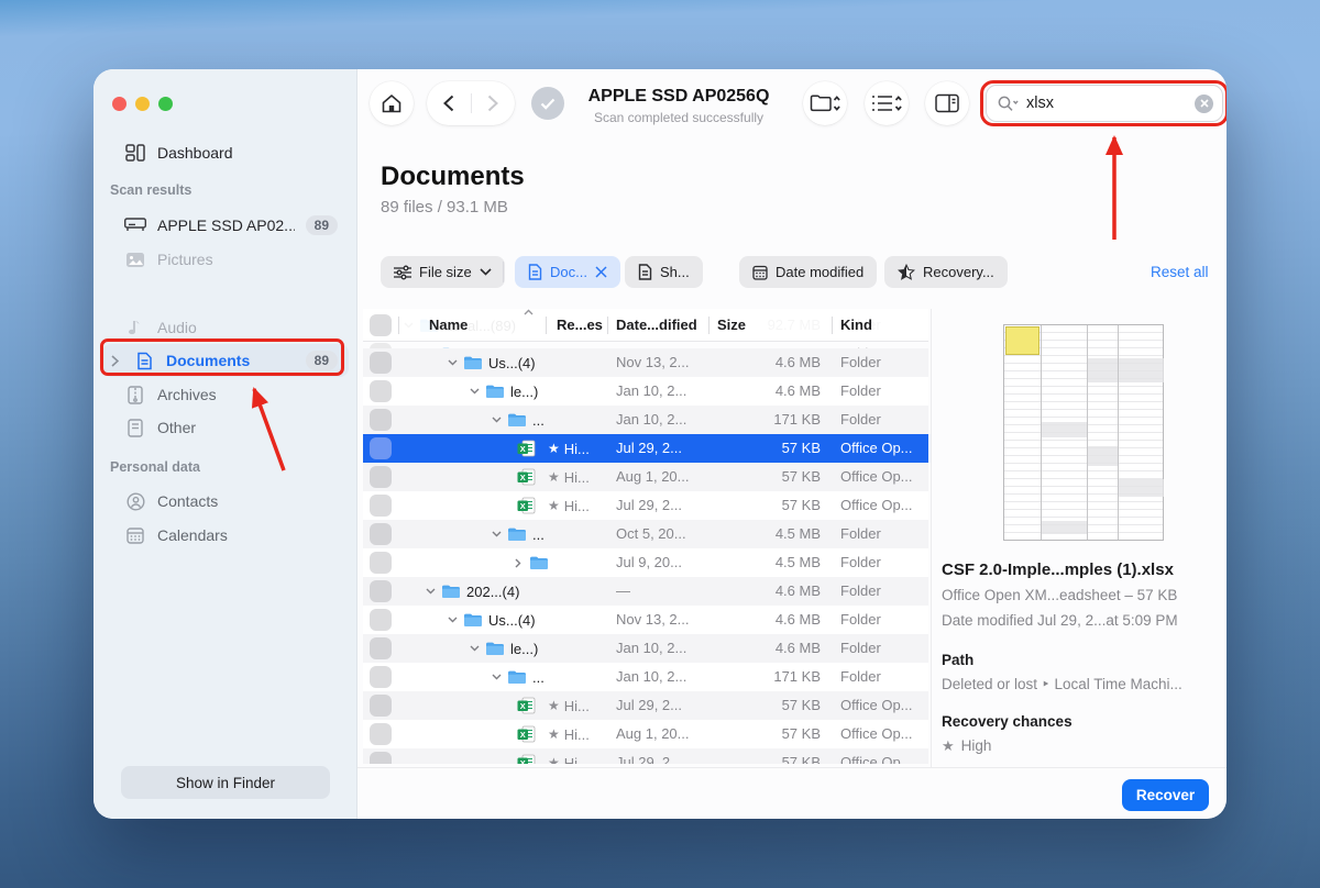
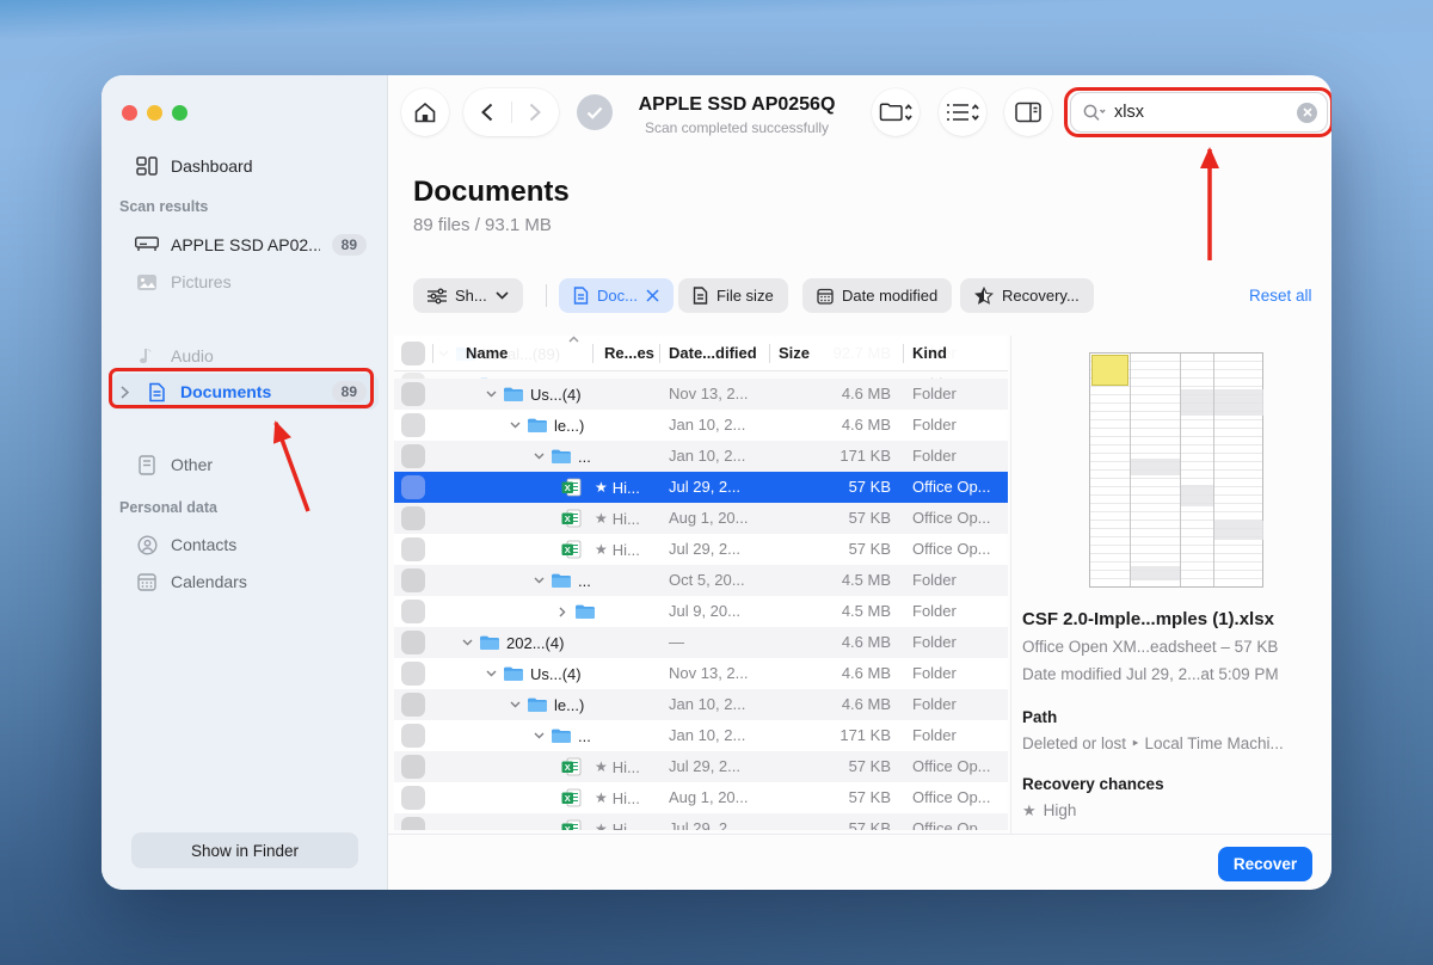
  Dashboard
  Scan results
  APPLE SSD AP02..
  89
  Pictures
  Audio
  Documents
  89
- Archives
  Other
  Personal data
  Contacts
  Calendars
  Show in Finder
  APPLE SSD AP0256Q
  Scan completed successfully
  xlsx
  Documents
  89 files / 93.1 MB
- File size
+ Sh...
  Doc...
- Sh...
+ File size
  Date modified
  Recovery...
  Reset all
  Local...(89)
  Folder
  Name
  Re...es
  Date...dified
  Size
  Kind
  Us...(4)
  Nov 13, 2...
  4.6 MB
  Folder
  le...)
  Jan 10, 2...
  4.6 MB
  Folder
  ...
  Jan 10, 2...
  171 KB
  Folder
  X
  ★
  Hi...
  Jul 29, 2...
  57 KB
  Office Op...
  X
  ★
  Hi...
  Aug 1, 20...
  57 KB
  Office Op...
  X
  ★
  Hi...
  Jul 29, 2...
  57 KB
  Office Op...
  ...
  Oct 5, 20...
  4.5 MB
  Folder
  Jul 9, 20...
  4.5 MB
  Folder
  202...(4)
  —
  4.6 MB
  Folder
  Us...(4)
  Nov 13, 2...
  4.6 MB
  Folder
  le...)
  Jan 10, 2...
  4.6 MB
  Folder
  ...
  Jan 10, 2...
  171 KB
  Folder
  X
  ★
  Hi...
  Jul 29, 2...
  57 KB
  Office Op...
  X
  ★
  Hi...
  Aug 1, 20...
  57 KB
  Office Op...
  X
  ★
  Hi...
  Jul 29, 2...
  57 KB
  Office Op...
  CSF 2.0-Imple...mples (1).xlsx
  Office Open XM...eadsheet – 57 KB
  Date modified Jul 29, 2...at 5:09 PM
  Path
  Deleted or lost ‣ Local Time Machi...
  Recovery chances
  ★ High
  Recover
